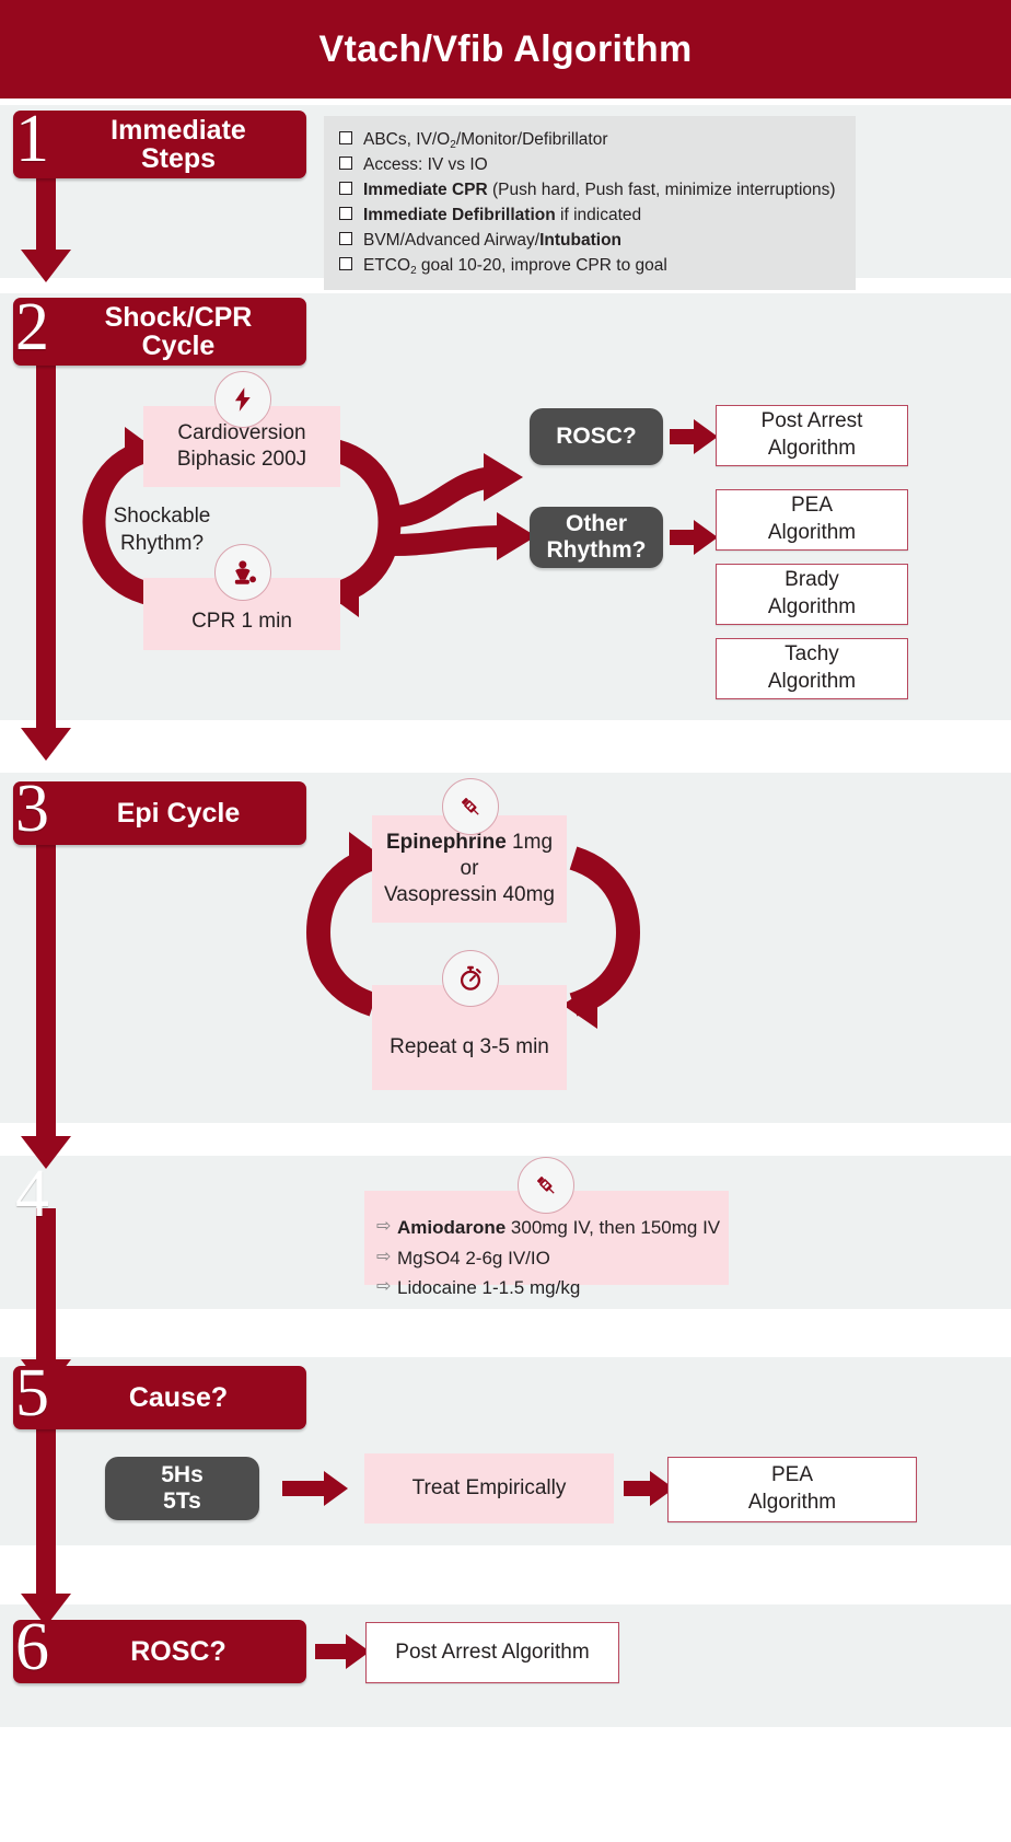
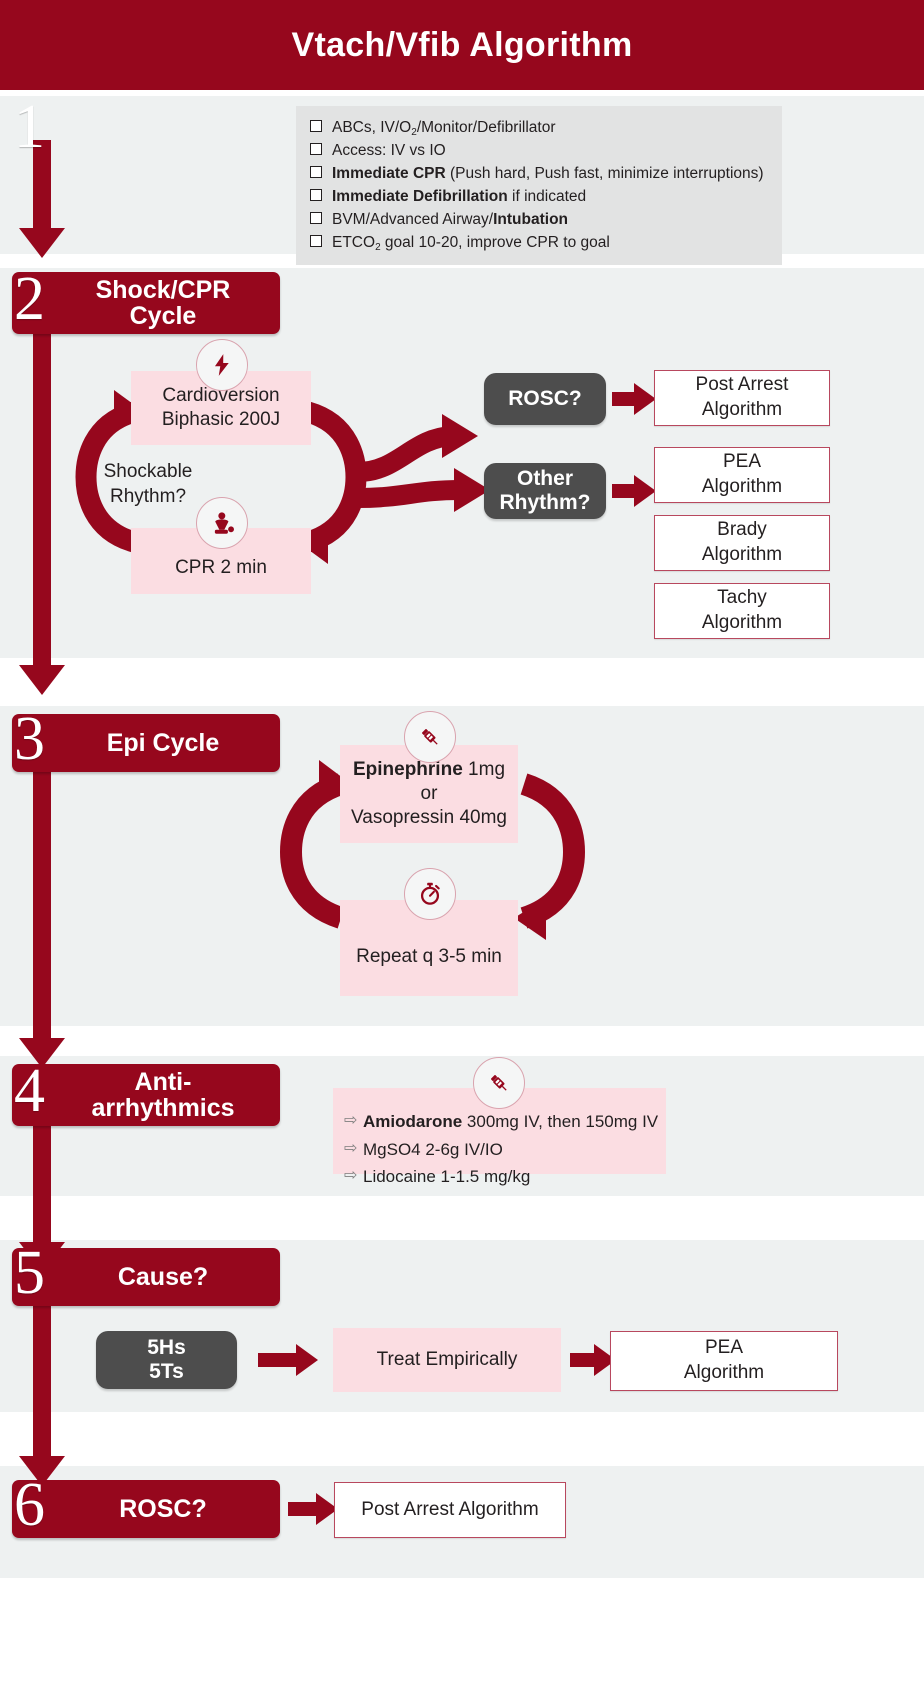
  Vtach/Vfib Algorithm
- Immediate
- Steps
  1
  ABCs, IV/O2/Monitor/Defibrillator
  Access: IV vs IO
  Immediate CPR (Push hard, Push fast, minimize interruptions)
  Immediate Defibrillation if indicated
  BVM/Advanced Airway/Intubation
  ETCO2 goal 10-20, improve CPR to goal
  Shock/CPR
  Cycle
  2
  Cardioversion
  Biphasic 200J
  Shockable
  Rhythm?
- CPR 1 min
+ CPR 2 min
  ROSC?
  Post Arrest
  Algorithm
  Other
  Rhythm?
  PEA
  Algorithm
  Brady
  Algorithm
  Tachy
  Algorithm
  Epi Cycle
  3
  Epinephrine 1mg
  or
  Vasopressin 40mg
  Repeat q 3-5 min
+ Anti-
+ arrhythmics
  4
  ⇨
  Amiodarone 300mg IV, then 150mg IV
  ⇨
  MgSO4 2-6g IV/IO
  ⇨
  Lidocaine 1-1.5 mg/kg
  Cause?
  5
  5Hs
  5Ts
  Treat Empirically
  PEA
  Algorithm
  ROSC?
  6
  Post Arrest Algorithm
